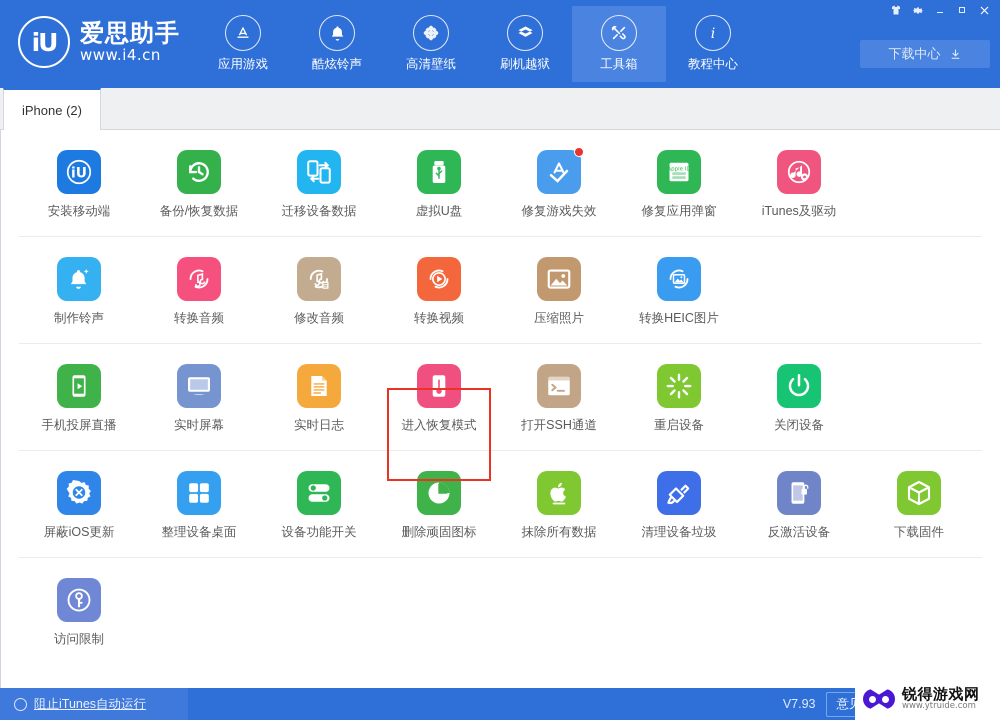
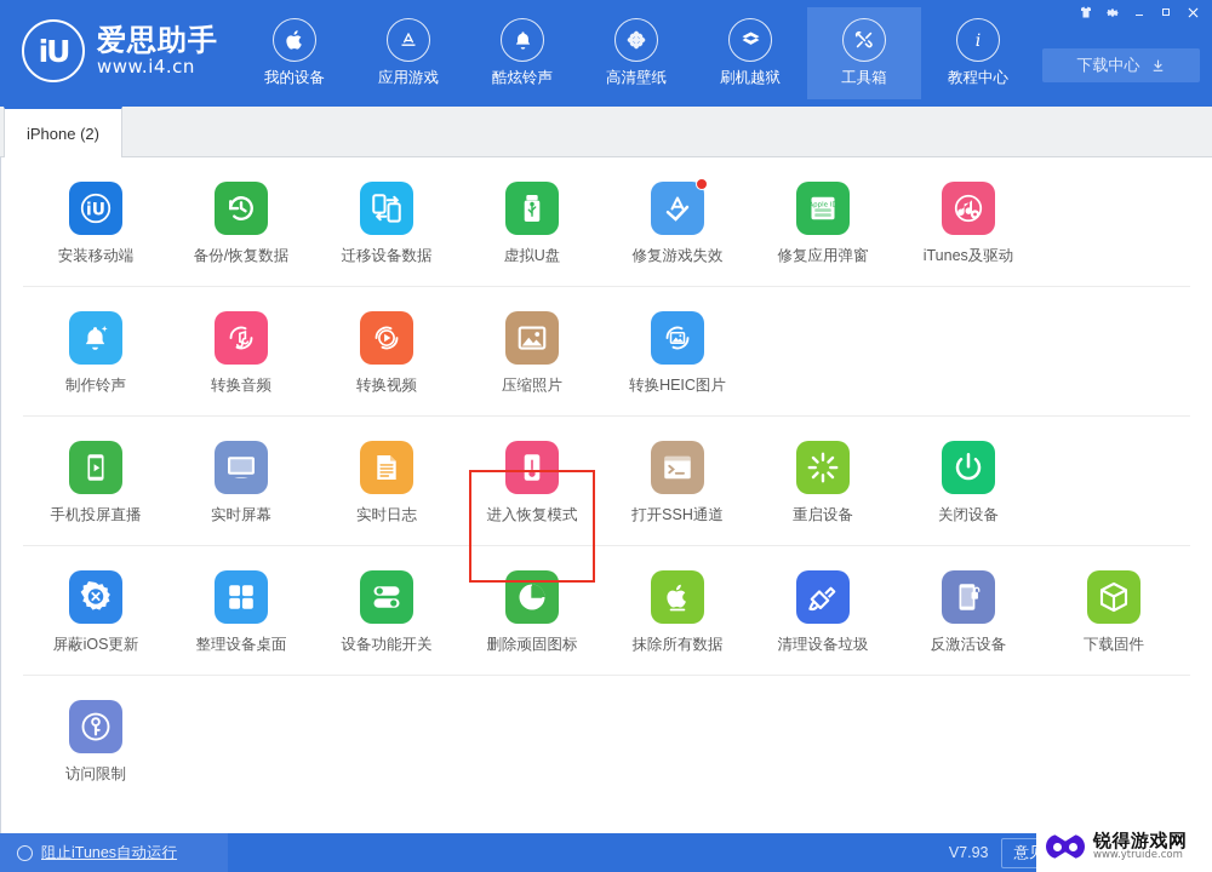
  iU
  爱思助手
  www.i4.cn
+ 我的设备
  应用游戏
  酷炫铃声
  高清壁纸
  刷机越狱
  工具箱
  i
  教程中心
  下载中心
  iPhone (2)
  iU
  安装移动端
  备份/恢复数据
  迁移设备数据
  虚拟U盘
  修复游戏失效
  修复应用弹窗
  iTunes及驱动
  制作铃声
  转换音频
- 修改音频
  转换视频
  压缩照片
  转换HEIC图片
  手机投屏直播
  实时屏幕
  实时日志
  进入恢复模式
  打开SSH通道
  重启设备
  关闭设备
  屏蔽iOS更新
  整理设备桌面
  设备功能开关
  删除顽固图标
  抹除所有数据
  清理设备垃圾
  反激活设备
  下载固件
  访问限制
  阻止iTunes自动运行
  V7.93
  锐得游戏网
  www.ytruide.com
